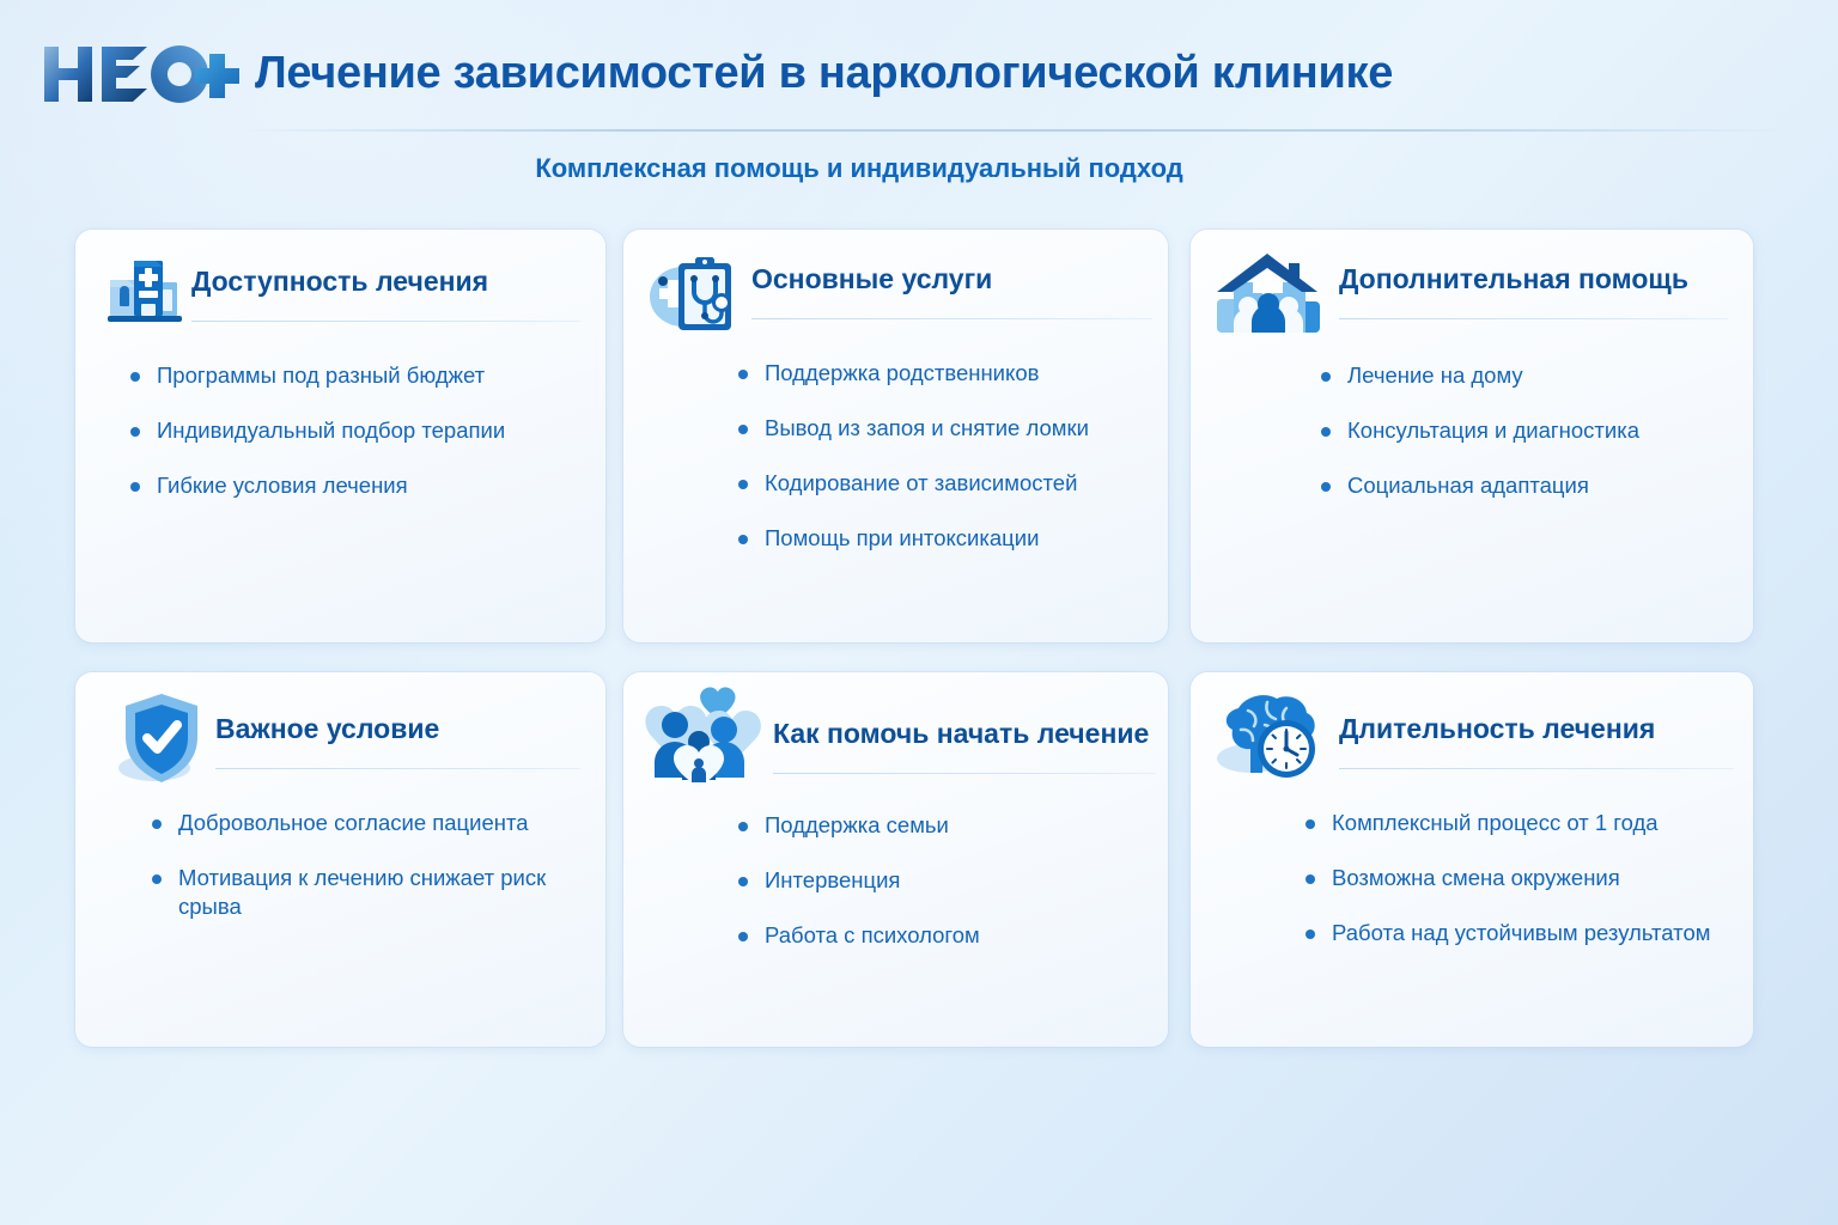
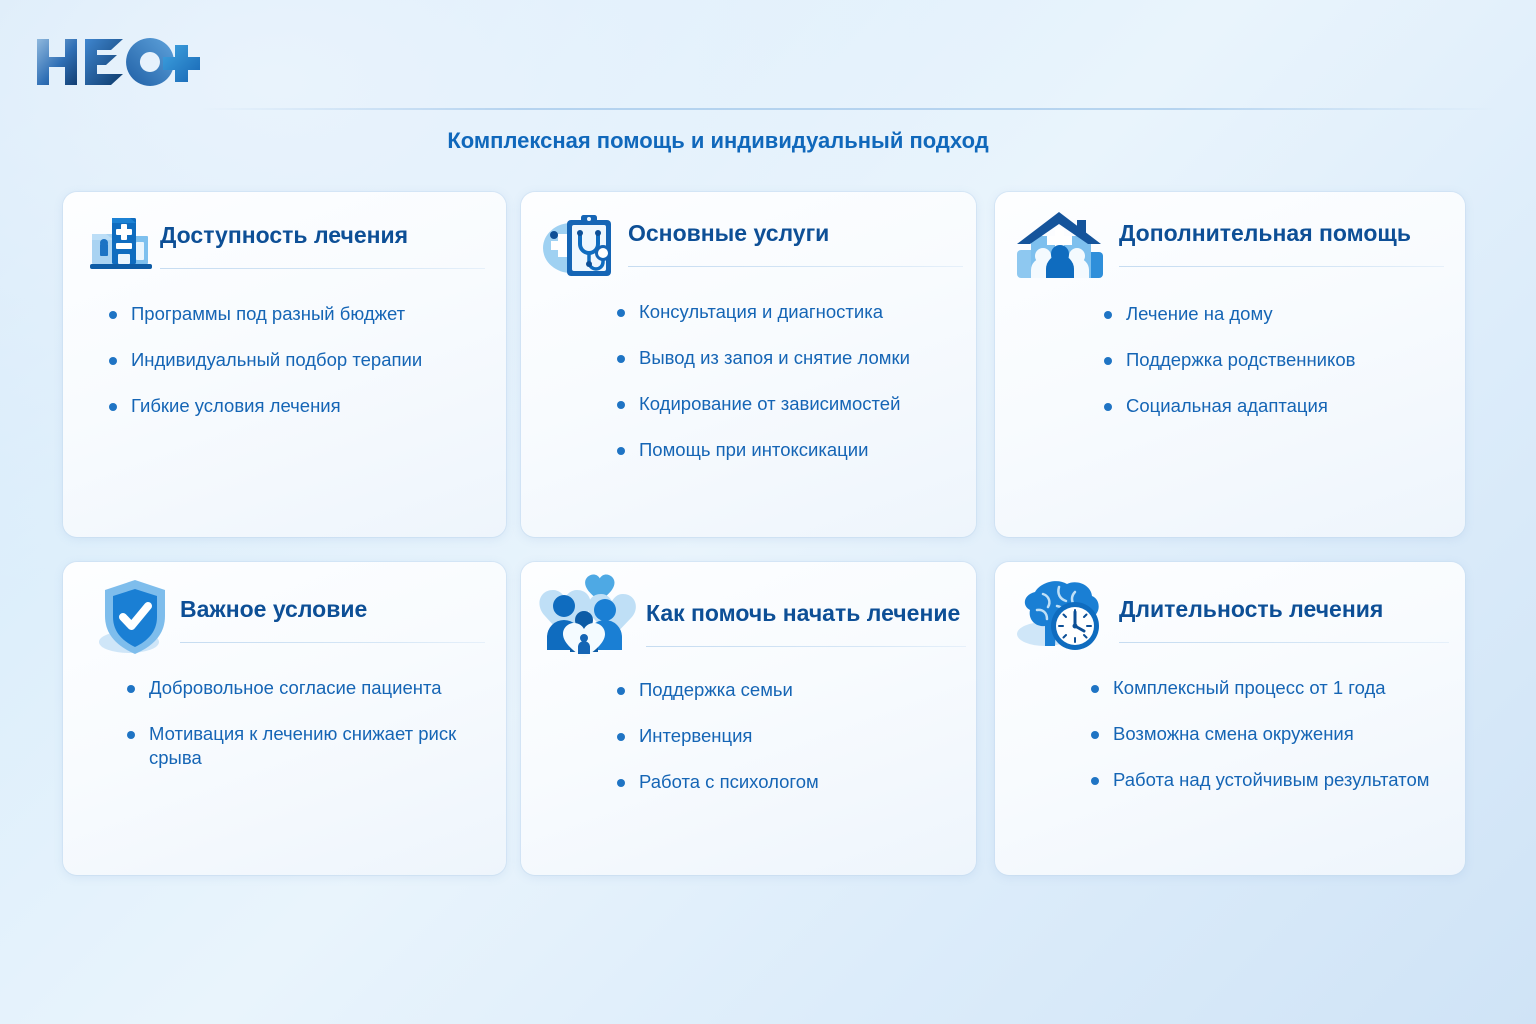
- Лечение зависимостей в наркологической клинике
  Комплексная помощь и индивидуальный подход
  Доступность лечения
  Программы под разный бюджет
  Индивидуальный подбор терапии
  Гибкие условия лечения
  Основные услуги
- Поддержка родственников
+ Консультация и диагностика
  Вывод из запоя и снятие ломки
  Кодирование от зависимостей
  Помощь при интоксикации
  Дополнительная помощь
  Лечение на дому
- Консультация и диагностика
+ Поддержка родственников
  Социальная адаптация
  Важное условие
  Добровольное согласие пациента
  Мотивация к лечению снижает риск срыва
  Как помочь начать лечение
  Поддержка семьи
  Интервенция
  Работа с психологом
  Длительность лечения
  Комплексный процесс от 1 года
  Возможна смена окружения
  Работа над устойчивым результатом
